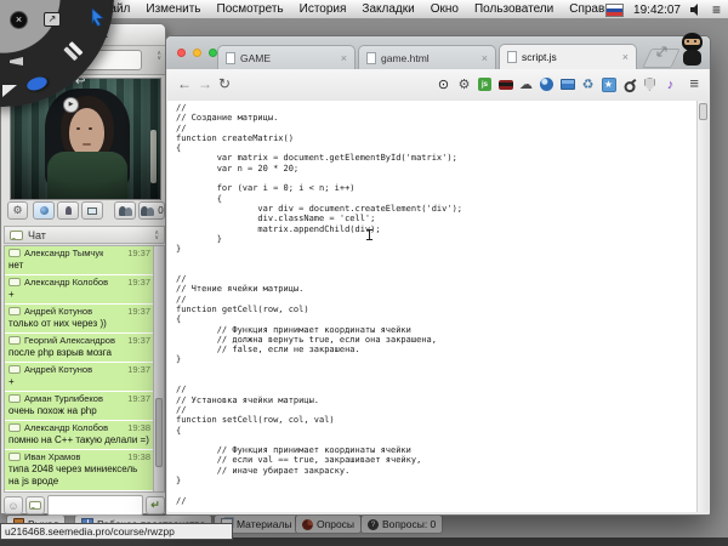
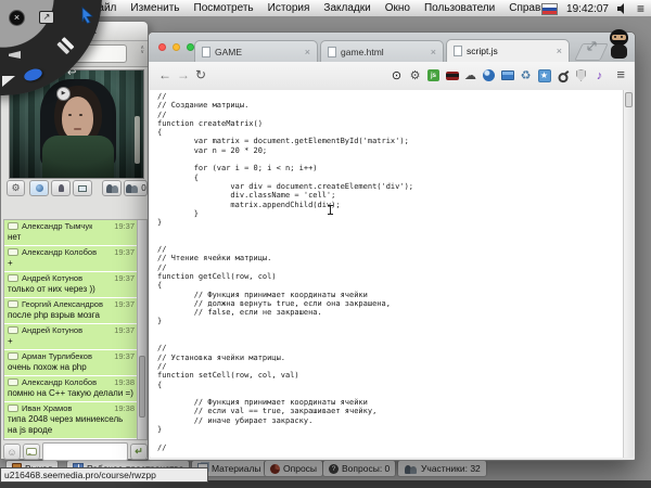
  Изменить
  Посмотреть
  История
  Закладки
  Окно
  Пользователи
  Справ
  19:42:07
  ≡
  ⚙
  0
- Чат
  Александр Тымчук
  19:37
  нет
  Александр Колобов
  19:37
  +
  Андрей Котунов
  19:37
  только от них через ))
  Георгий Александров
  19:37
  после php взрыв мозга
  Андрей Котунов
  19:37
  +
  Арман Турлибеков
  19:37
  очень похож на php
  Александр Колобов
  19:38
  помню на C++ такую делали =)
  Иван Храмов
  19:38
  типа 2048 через миниексель на js вроде
  ☺
  ↵
  Материалы
  Опросы
  Вопросы: 0
+ Участники: 32
  u216468.seemedia.pro/course/rwzpp
  GAME
  ×
  game.html
  ×
  script.js
  ×
  ←
  →
  ↻
  ⊙
  ⚙
  ☁
  ♻
  ★
  ♪
  ≡
  //
  // Создание матрицы.
  //
  function createMatrix()
  {
  var matrix = document.getElementById('matrix');
  var n = 20 * 20;
  for (var i = 0; i < n; i++)
  {
  var div = document.createElement('div');
  div.className = 'cell';
  matrix.appendChild(di);
  }
  }
  //
  // Чтение ячейки матрицы.
  //
  {
  // Функция принимает координаты ячейки
  // должна вернуть true, если она закрашена,
  // false, если не закрашена.
  }
  //
  // Установка ячейки матрицы.
  //
  function setCell(row, col, val)
  {
  // Функция принимает координаты ячейки
  // если val == true, закрашивает ячейку,
  // иначе убирает закраску.
  }
  //
  ×
  ↗
  ↩
